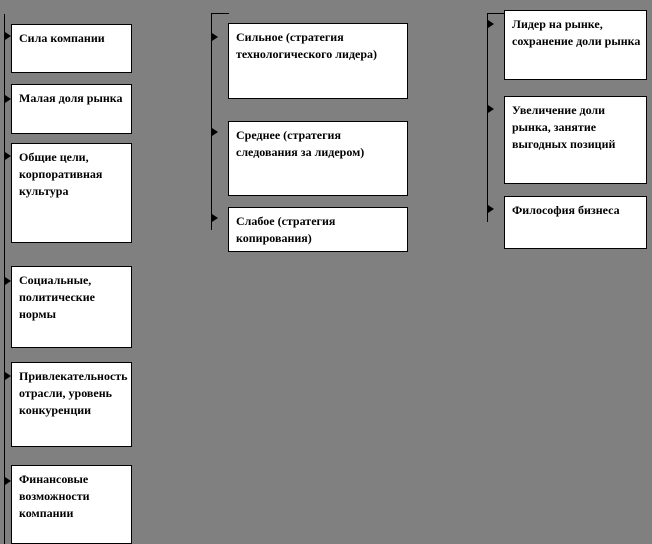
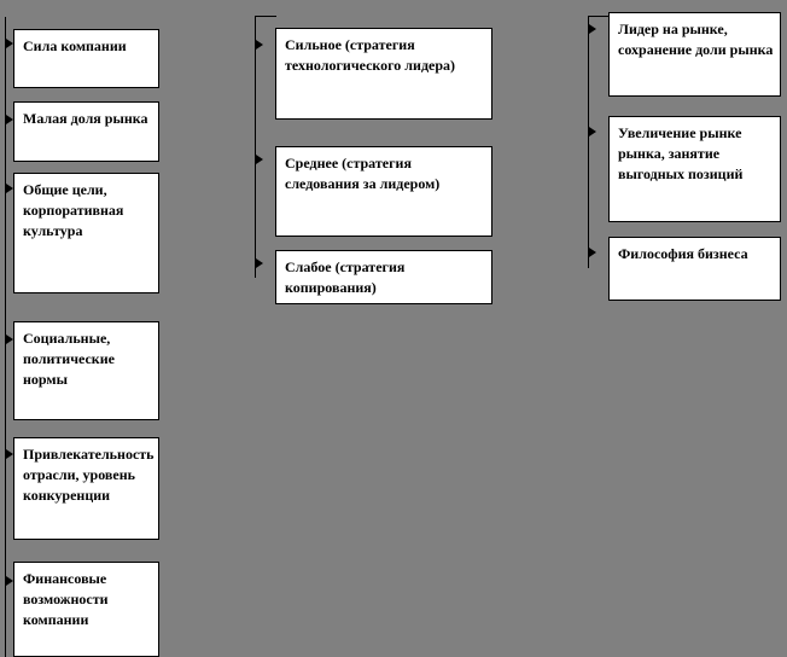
  Сила компании
  Малая доля рынка
  Общие цели, корпоративная культура
  Социальные, политические нормы
  Привлекательность отрасли, уровень конкуренции
  Финансовые возможности компании
  Сильное (стратегия технологического лидера)
  Среднее (стратегия следования за лидером)
  Слабое (стратегия копирования)
  Лидер на рынке, сохранение доли рынка
- Увеличение доли рынка, занятие выгодных позиций
+ Увеличение рынке рынка, занятие выгодных позиций
  Философия бизнеса
